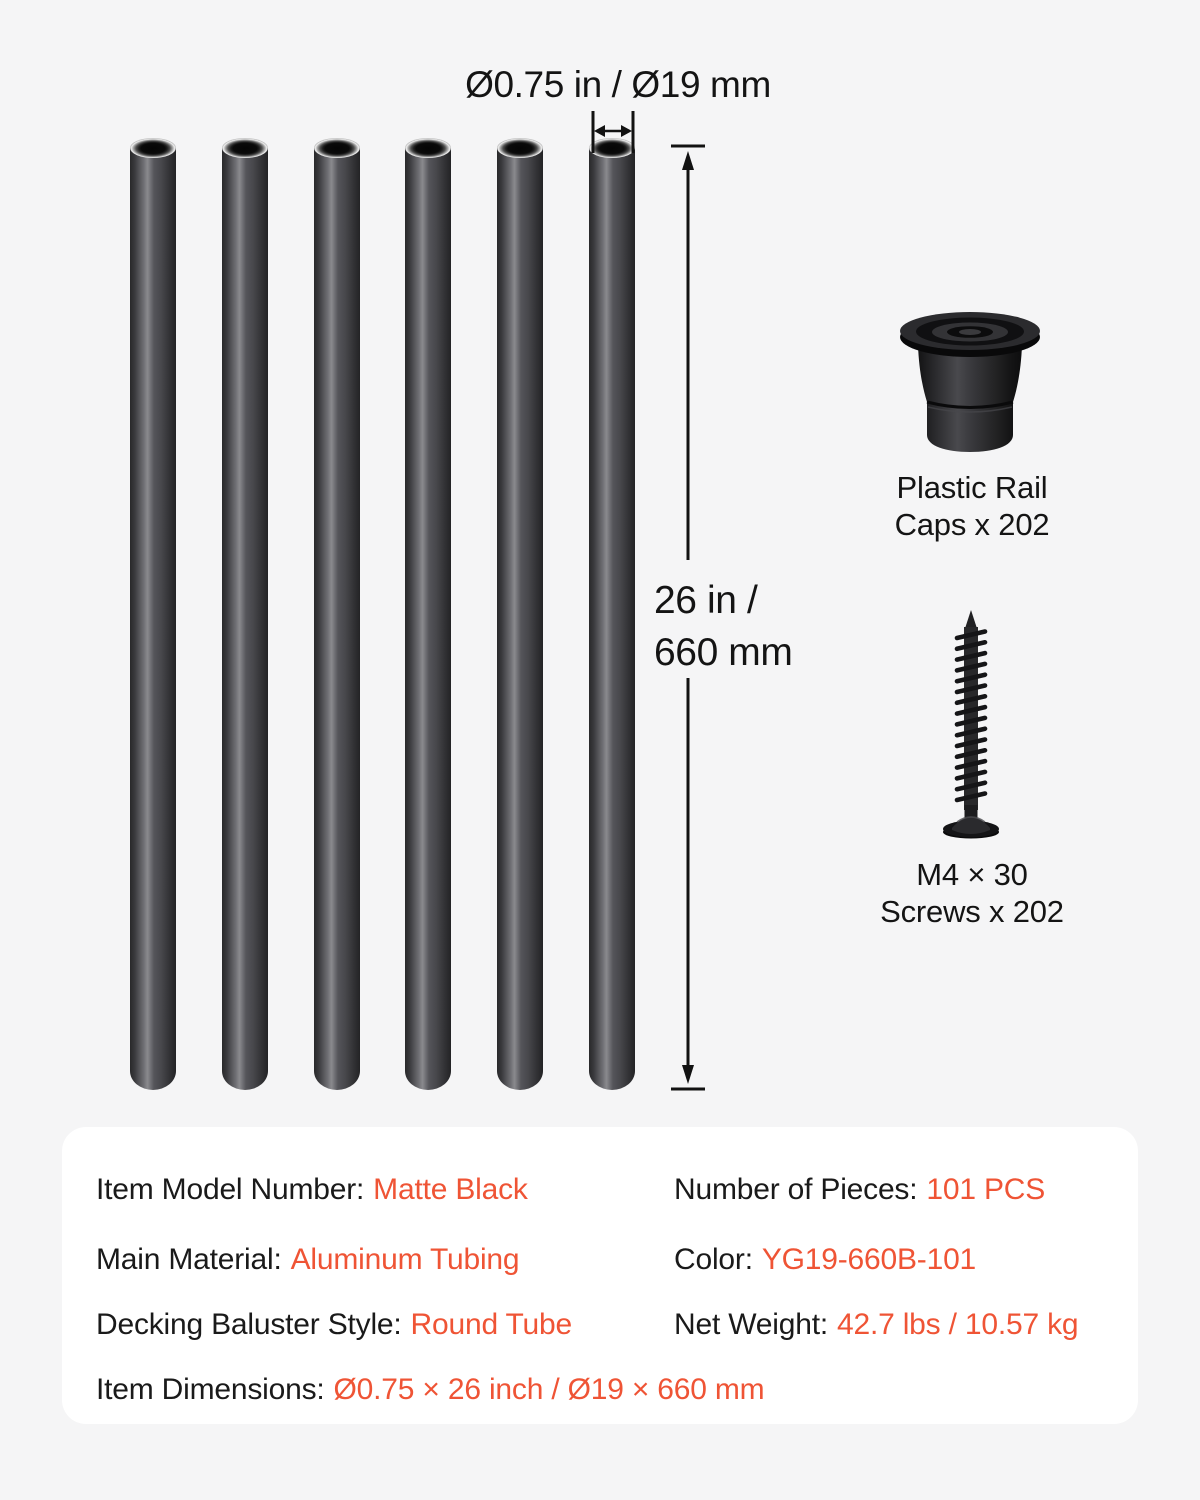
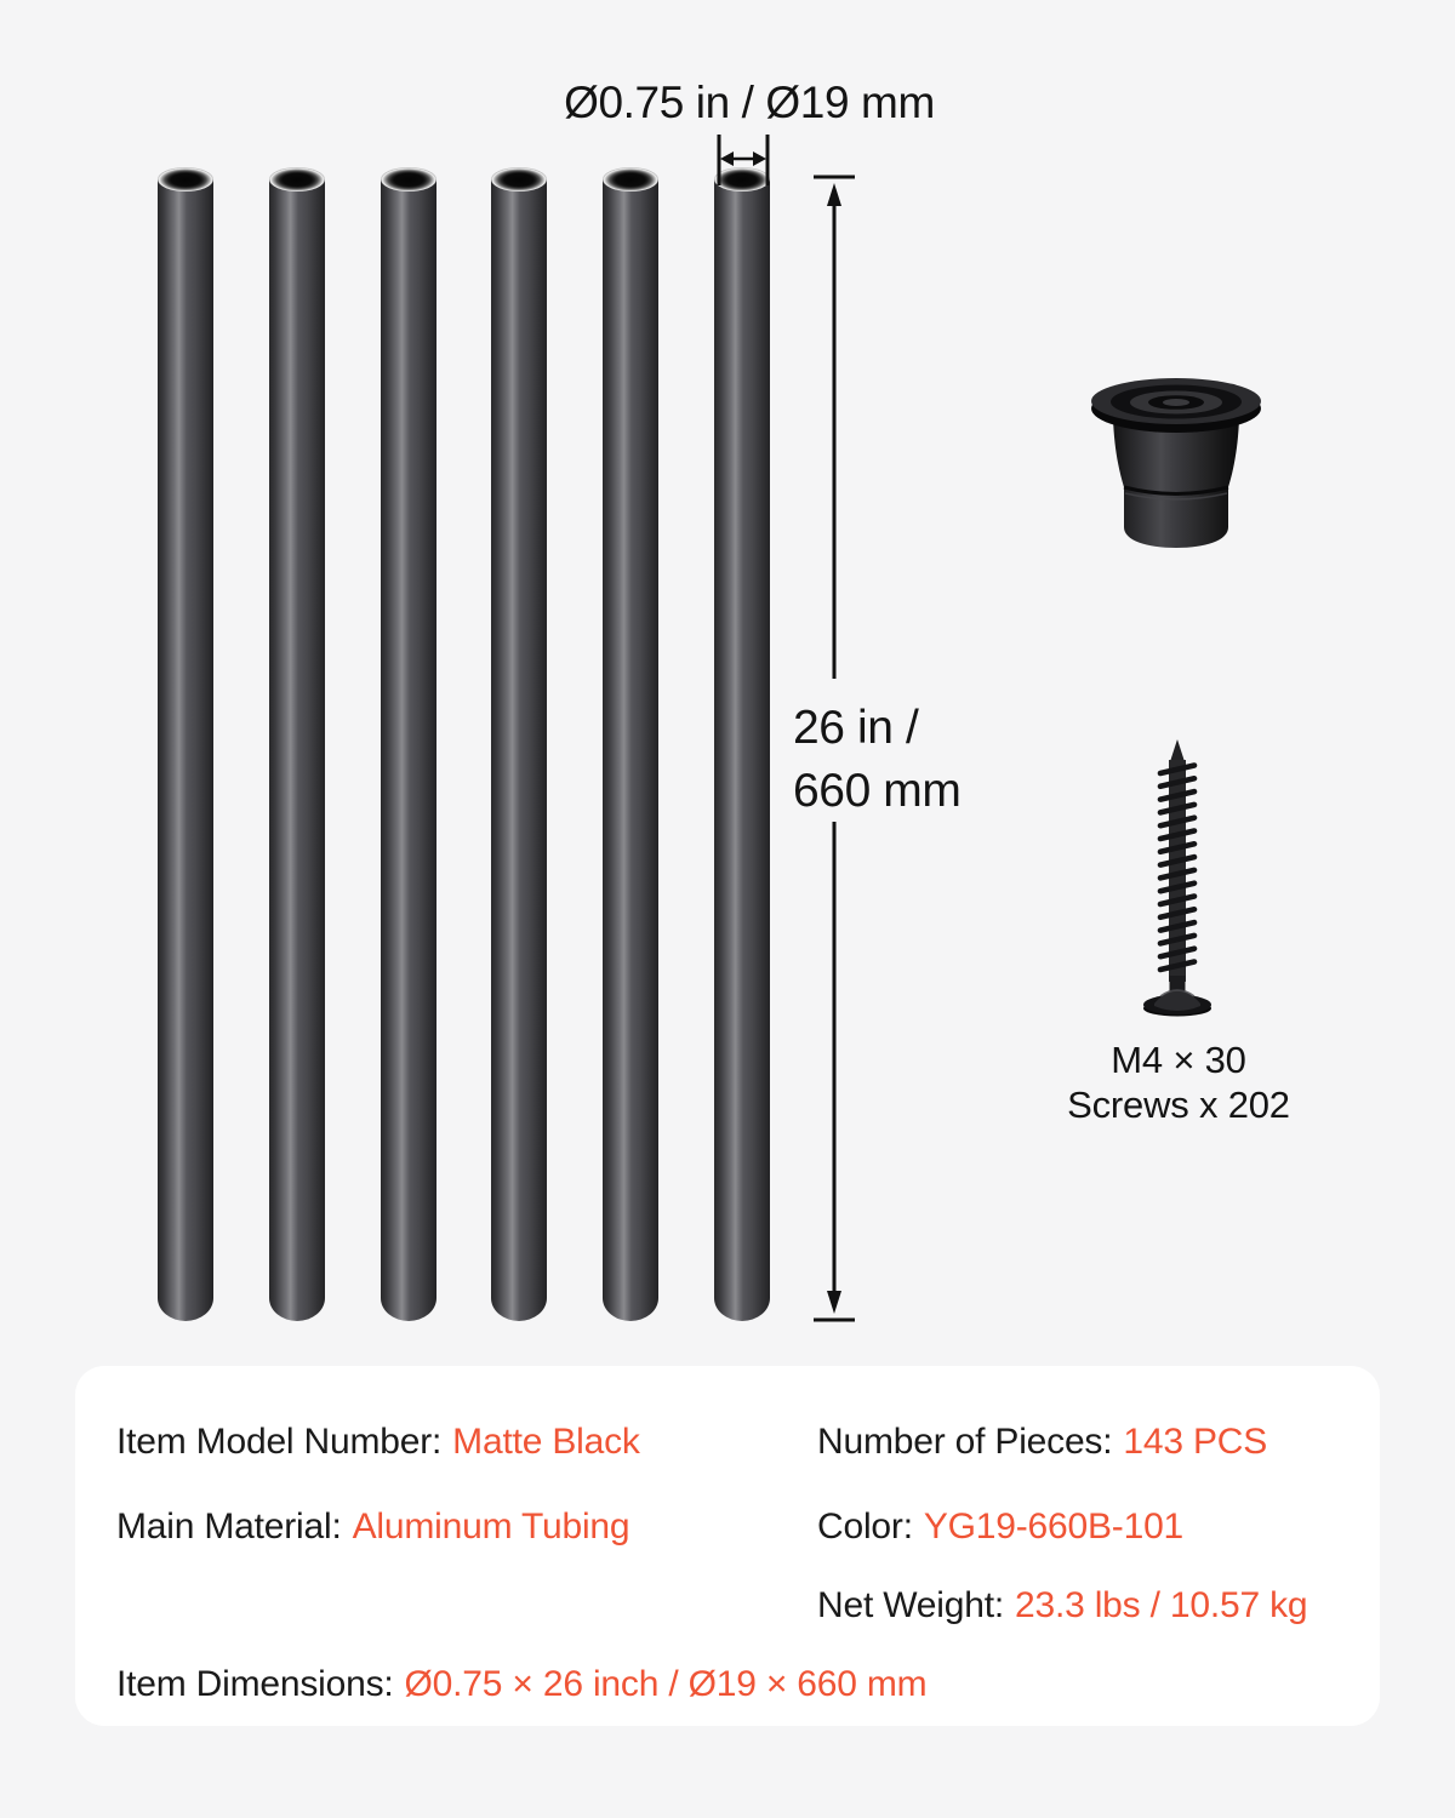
  Ø0.75 in / Ø19 mm
  26 in /
  660 mm
- Plastic Rail
- Caps x 202
  M4 × 30
  Screws x 202
  Item Model Number: Matte Black
- Number of Pieces: 101 PCS
+ Number of Pieces: 143 PCS
  Main Material: Aluminum Tubing
  Color: YG19-660B-101
- Decking Baluster Style: Round Tube
- Net Weight: 42.7 lbs / 10.57 kg
+ Net Weight: 23.3 lbs / 10.57 kg
  Item Dimensions: Ø0.75 × 26 inch / Ø19 × 660 mm
